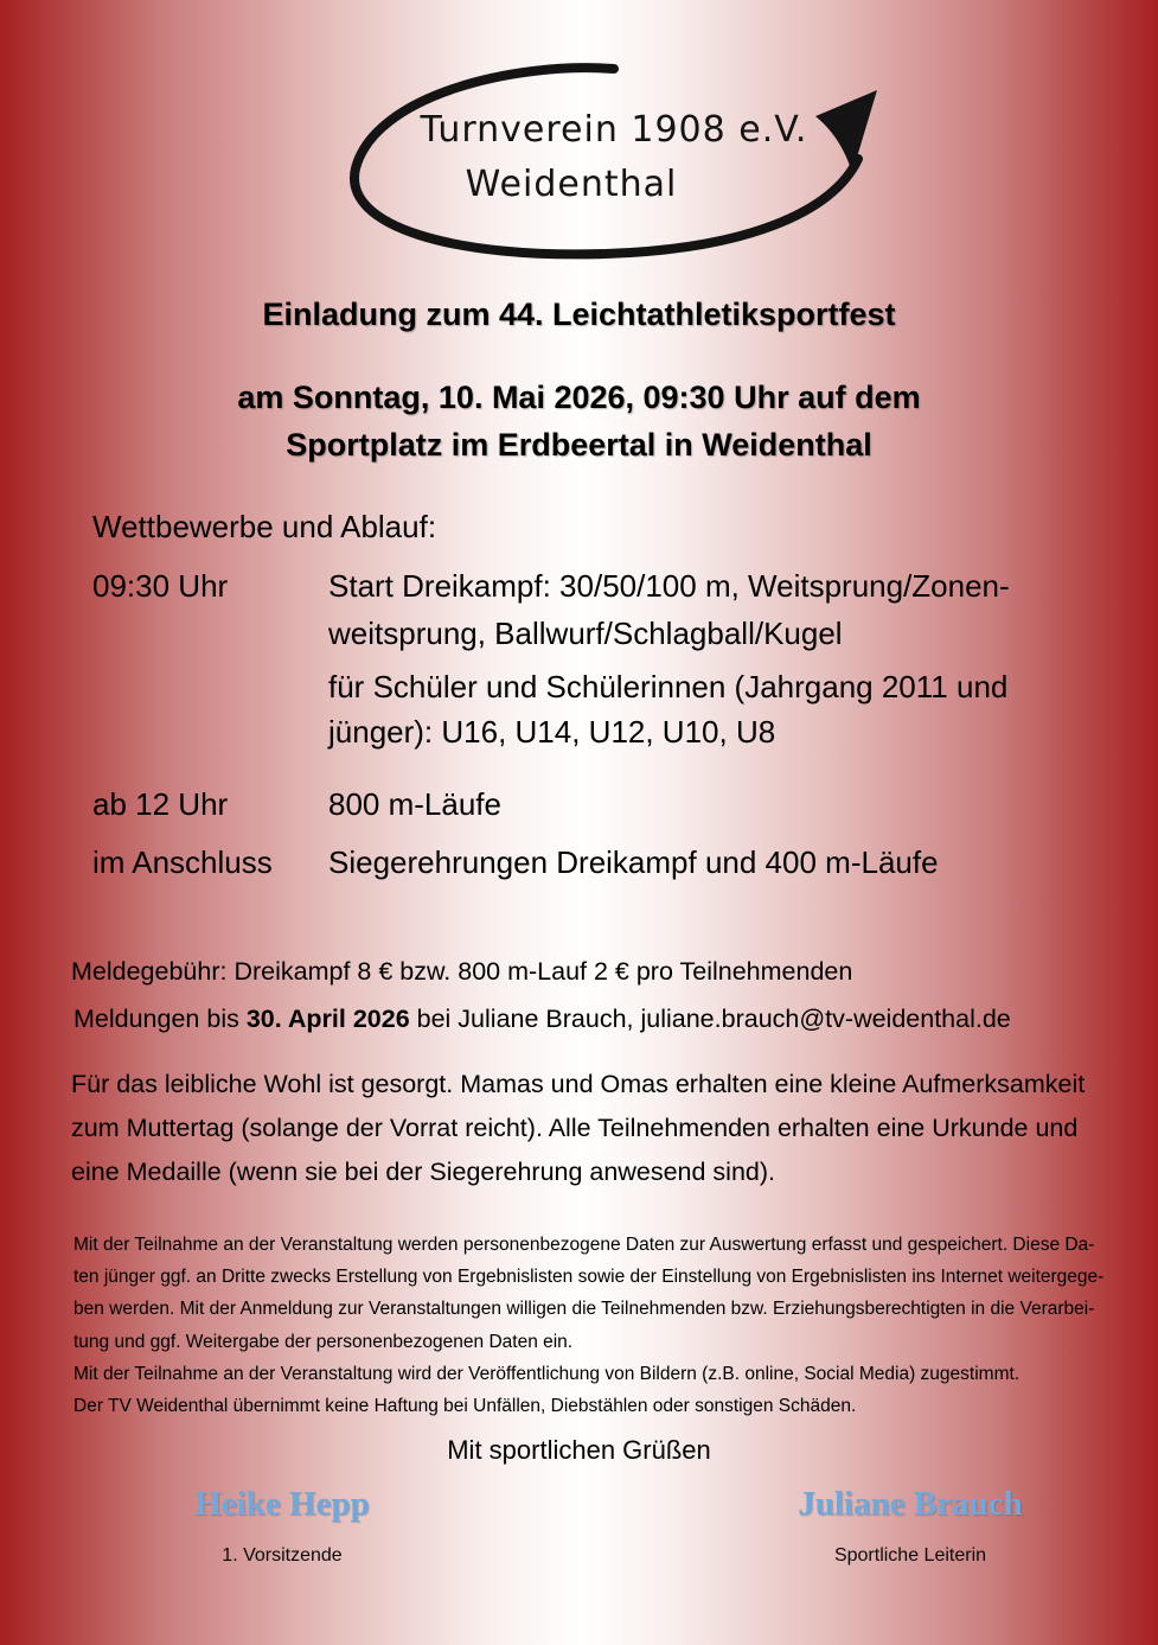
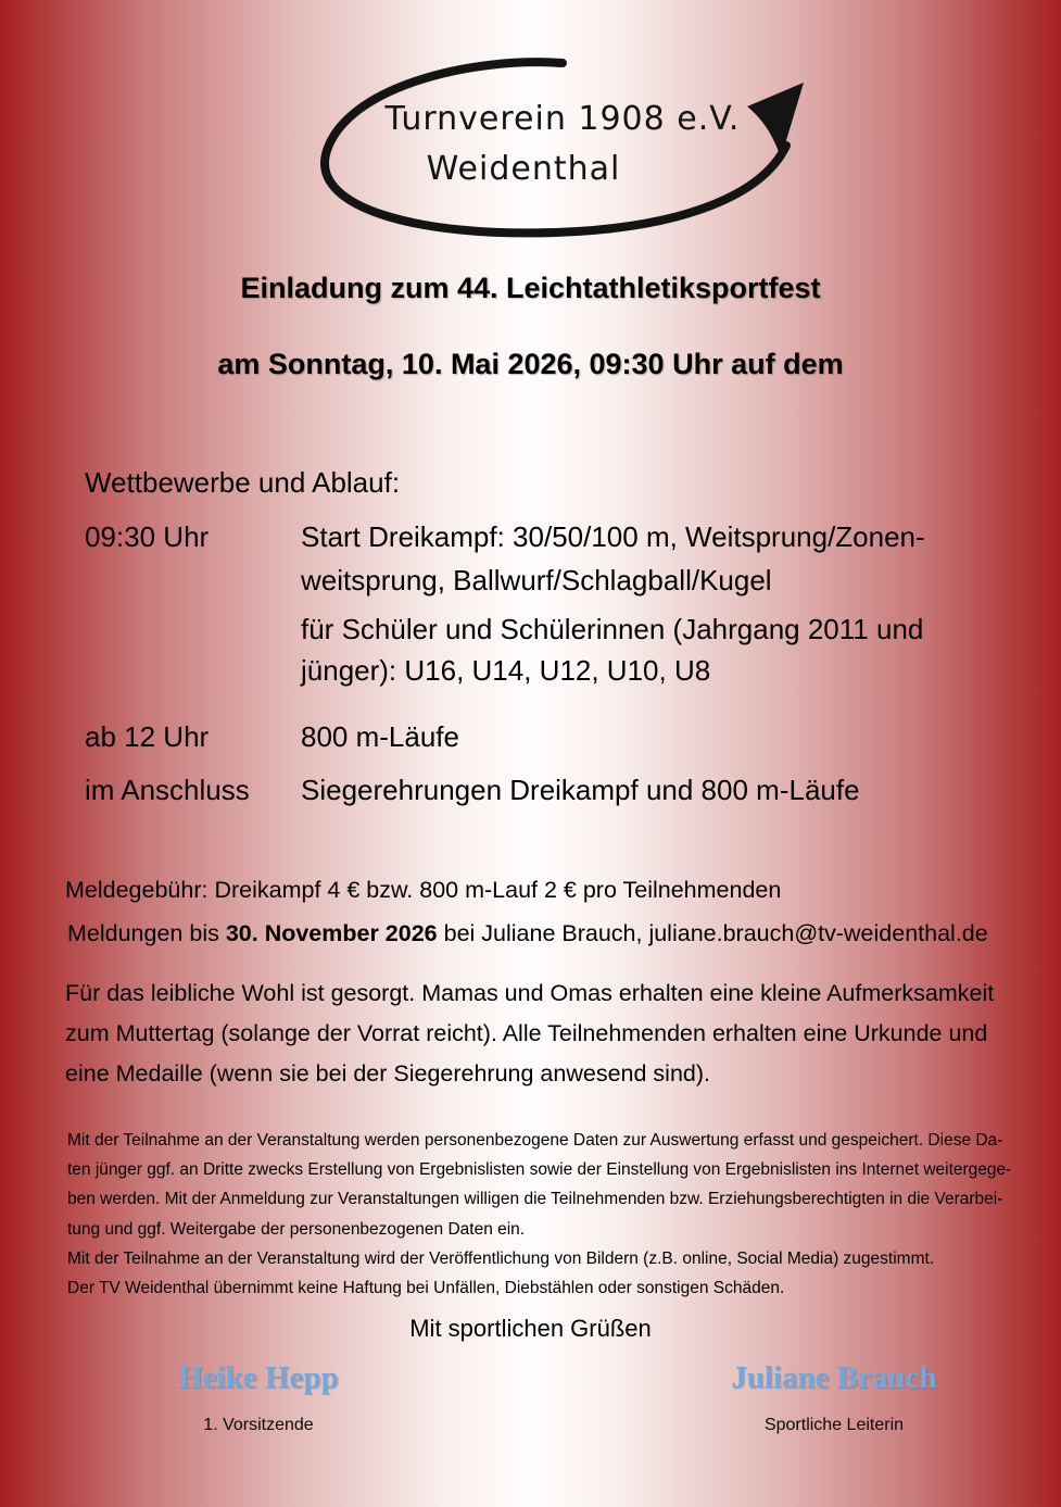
  Turnverein 1908 e.V.
  Weidenthal
  Einladung zum 44. Leichtathletiksportfest
  am Sonntag, 10. Mai 2026, 09:30 Uhr auf dem
- Sportplatz im Erdbeertal in Weidenthal
  Wettbewerbe und Ablauf:
  09:30 Uhr
  Start Dreikampf: 30/50/100 m, Weitsprung/Zonen-
  weitsprung, Ballwurf/Schlagball/Kugel
  für Schüler und Schülerinnen (Jahrgang 2011 und
  jünger): U16, U14, U12, U10, U8
  ab 12 Uhr
  800 m-Läufe
  im Anschluss
- Siegerehrungen Dreikampf und 400 m-Läufe
+ Siegerehrungen Dreikampf und 800 m-Läufe
- Meldegebühr: Dreikampf 8 € bzw. 800 m-Lauf 2 € pro Teilnehmenden
+ Meldegebühr: Dreikampf 4 € bzw. 800 m-Lauf 2 € pro Teilnehmenden
- Meldungen bis 30. April 2026 bei Juliane Brauch, juliane.brauch@tv-weidenthal.de
+ Meldungen bis 30. November 2026 bei Juliane Brauch, juliane.brauch@tv-weidenthal.de
  Für das leibliche Wohl ist gesorgt. Mamas und Omas erhalten eine kleine Aufmerksamkeit
  zum Muttertag (solange der Vorrat reicht). Alle Teilnehmenden erhalten eine Urkunde und
  eine Medaille (wenn sie bei der Siegerehrung anwesend sind).
  Mit der Teilnahme an der Veranstaltung werden personenbezogene Daten zur Auswertung erfasst und gespeichert. Diese Da-
  ten jünger ggf. an Dritte zwecks Erstellung von Ergebnislisten sowie der Einstellung von Ergebnislisten ins Internet weitergege-
  ben werden. Mit der Anmeldung zur Veranstaltungen willigen die Teilnehmenden bzw. Erziehungsberechtigten in die Verarbei-
  tung und ggf. Weitergabe der personenbezogenen Daten ein.
  Mit der Teilnahme an der Veranstaltung wird der Veröffentlichung von Bildern (z.B. online, Social Media) zugestimmt.
  Der TV Weidenthal übernimmt keine Haftung bei Unfällen, Diebstählen oder sonstigen Schäden.
  Mit sportlichen Grüßen
  Heike Hepp
  1. Vorsitzende
  Juliane Brauch
  Sportliche Leiterin
